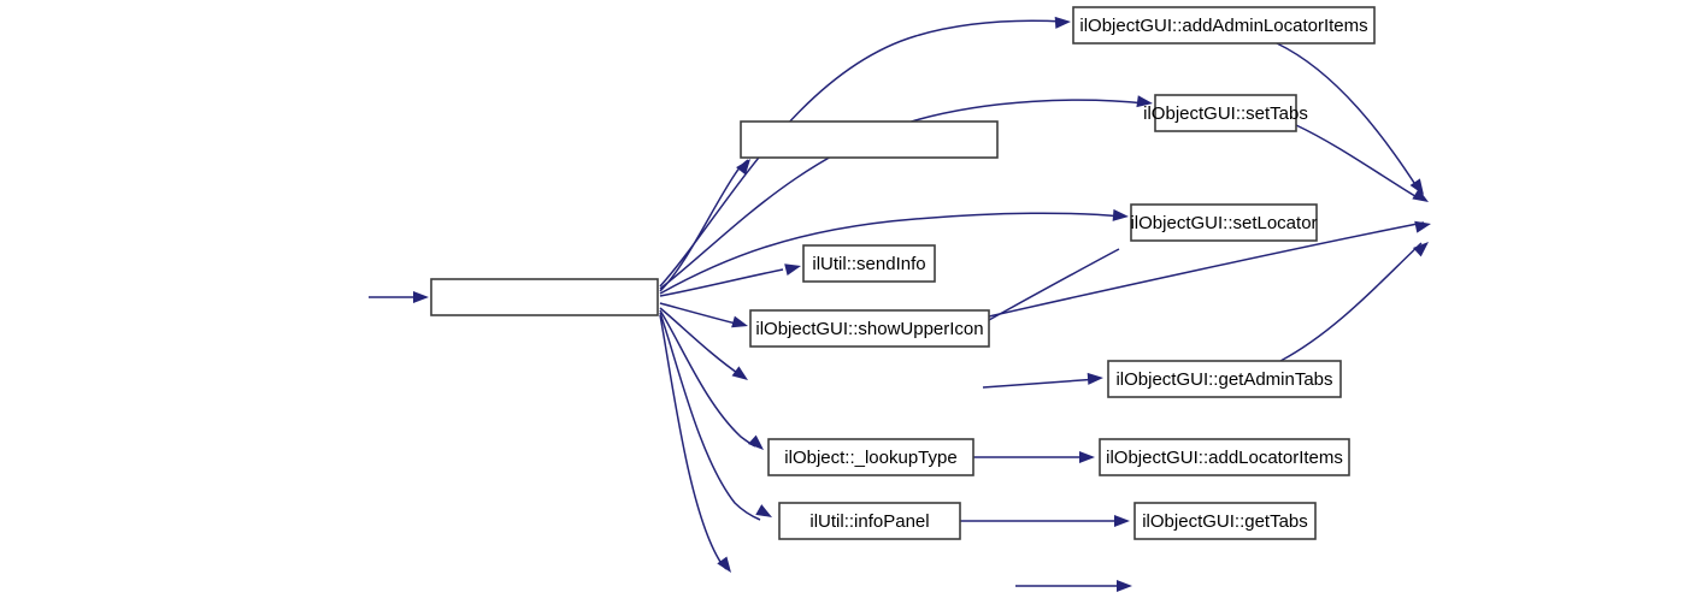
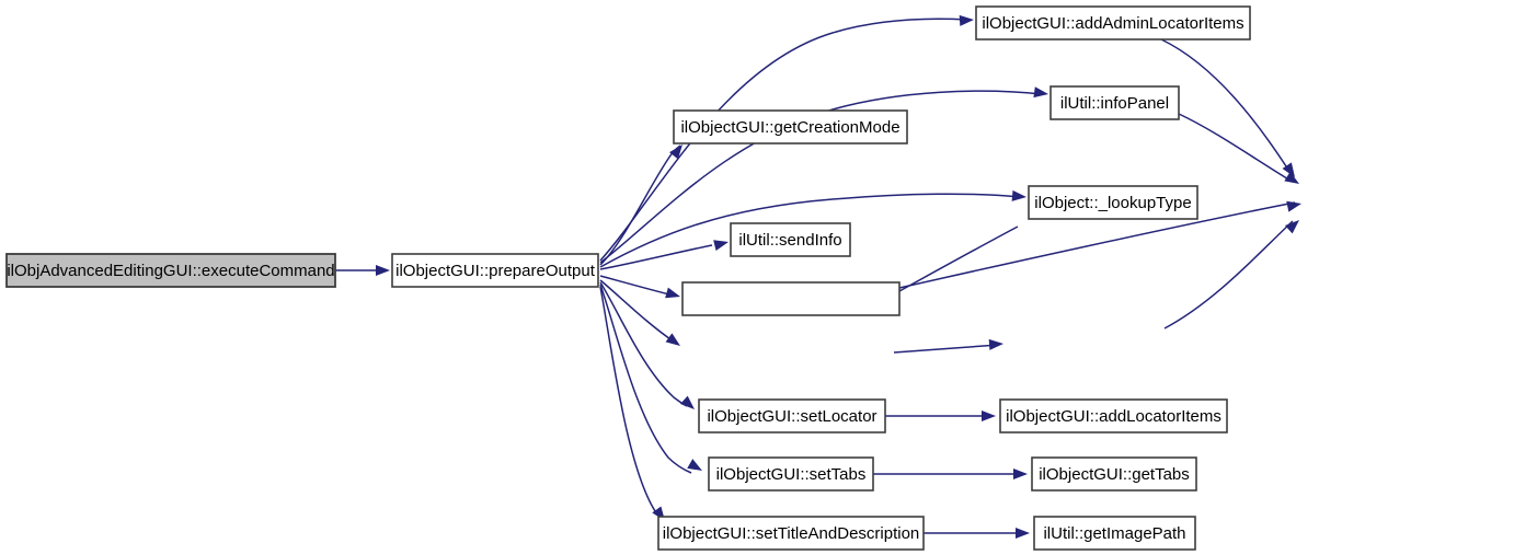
+ ilObjAdvancedEditingGUI::executeCommand
+ ilObjectGUI::prepareOutput
  ilObjectGUI::addAdminLocatorItems
- ilObjectGUI::setTabs
+ ilUtil::infoPanel
+ ilObjectGUI::getCreationMode
- ilObjectGUI::setLocator
+ ilObject::_lookupType
  ilUtil::sendInfo
- ilObjectGUI::showUpperIcon
- ilObjectGUI::getAdminTabs
- ilObject::_lookupType
+ ilObjectGUI::setLocator
  ilObjectGUI::addLocatorItems
- ilUtil::infoPanel
+ ilObjectGUI::setTabs
  ilObjectGUI::getTabs
+ ilObjectGUI::setTitleAndDescription
+ ilUtil::getImagePath
